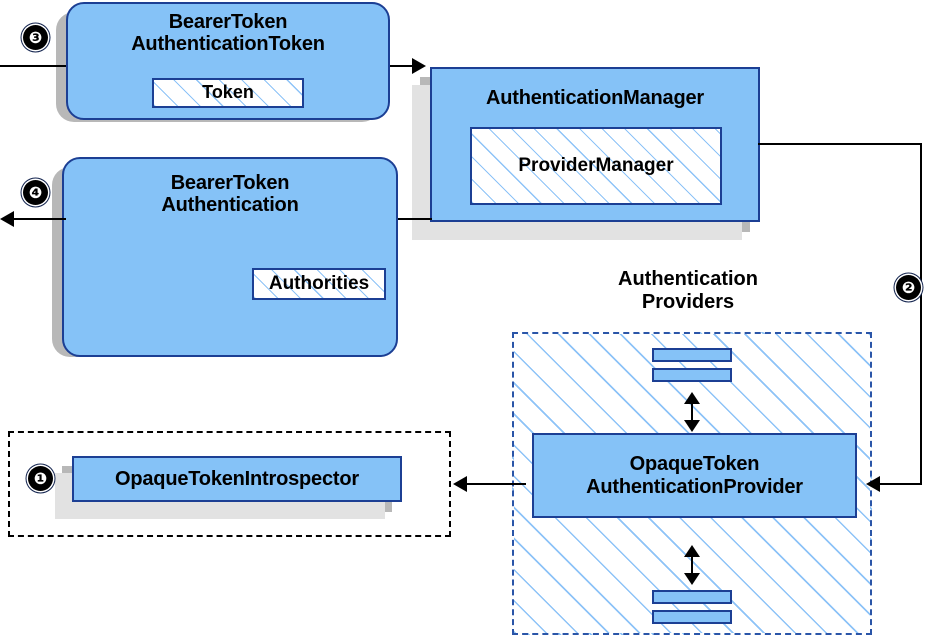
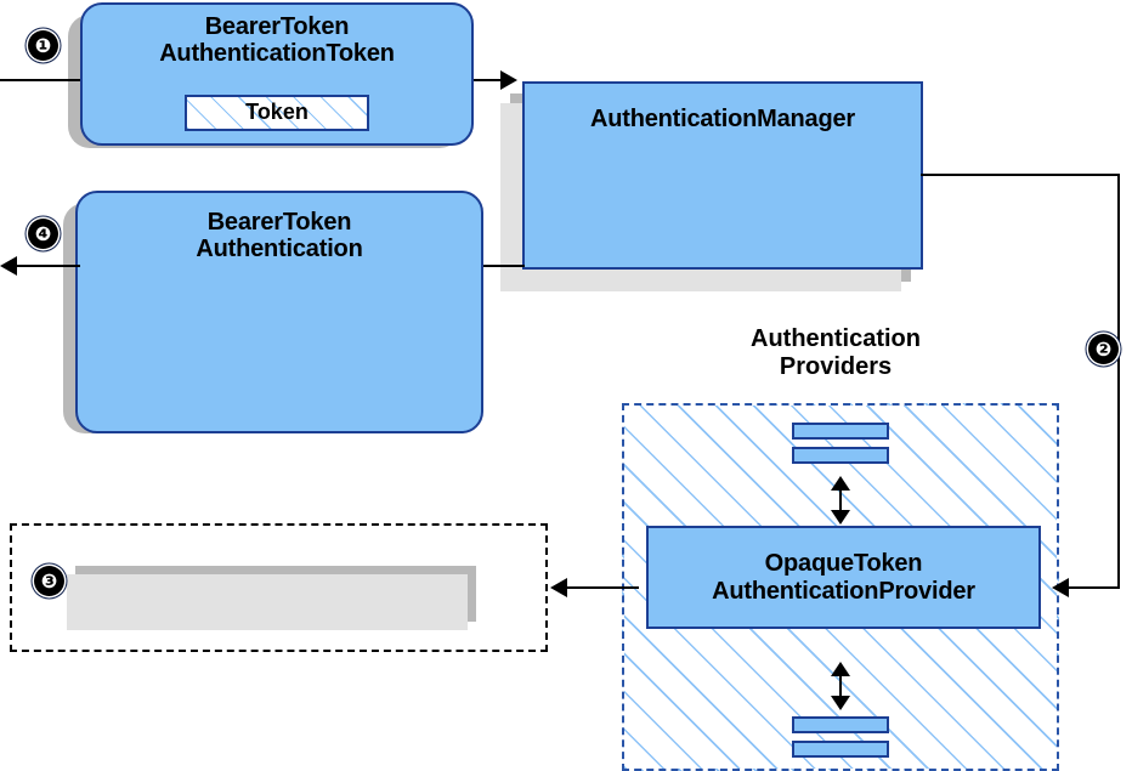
  BearerToken
  AuthenticationToken
  Token
- ❸
+ ❶
  AuthenticationManager
- ProviderManager
  BearerToken
  Authentication
- Authorities
  ❹
  ❷
  Authentication
  Providers
  OpaqueToken
  AuthenticationProvider
- OpaqueTokenIntrospector
- ❶
+ ❸
